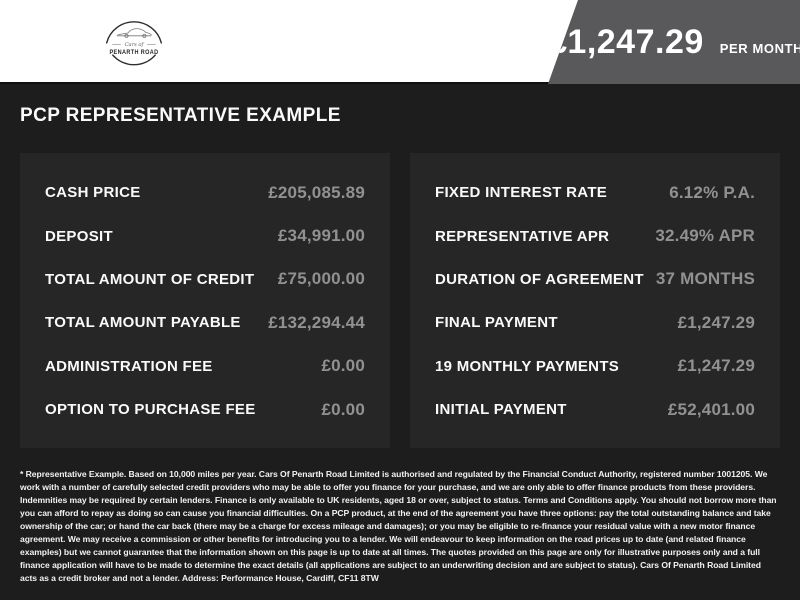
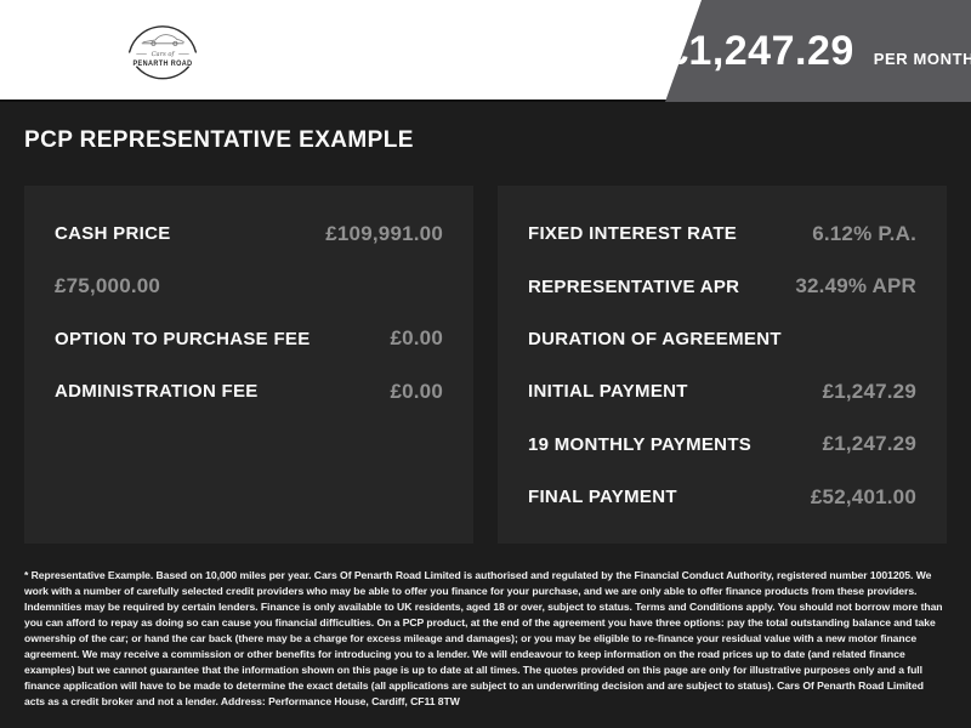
  1,247.29 PER MONTH
  PCP REPRESENTATIVE EXAMPLE
  CASH PRICE
- £205,085.89
+ £109,991.00
- DEPOSIT
- £34,991.00
- TOTAL AMOUNT OF CREDIT
  £75,000.00
- TOTAL AMOUNT PAYABLE
- £132,294.44
- ADMINISTRATION FEE
+ OPTION TO PURCHASE FEE
  £0.00
- OPTION TO PURCHASE FEE
+ ADMINISTRATION FEE
  £0.00
  FIXED INTEREST RATE
  6.12% P.A.
  REPRESENTATIVE APR
  32.49% APR
  DURATION OF AGREEMENT
- 37 MONTHS
- FINAL PAYMENT
+ INITIAL PAYMENT
  £1,247.29
  19 MONTHLY PAYMENTS
  £1,247.29
- INITIAL PAYMENT
+ FINAL PAYMENT
  £52,401.00
  * Representative Example. Based on 10,000 miles per year. Cars Of Penarth Road Limited is authorised and regulated by the Financial Conduct Authority, registered number 1001205. We work with a number of carefully selected credit providers who may be able to offer you finance for your purchase, and we are only able to offer finance products from these providers. Indemnities may be required by certain lenders. Finance is only available to UK residents, aged 18 or over, subject to status. Terms and Conditions apply. You should not borrow more than you can afford to repay as doing so can cause you financial difficulties. On a PCP product, at the end of the agreement you have three options: pay the total outstanding balance and take ownership of the car; or hand the car back (there may be a charge for excess mileage and damages); or you may be eligible to re-finance your residual value with a new motor finance agreement. We may receive a commission or other benefits for introducing you to a lender. We will endeavour to keep information on the road prices up to date (and related finance examples) but we cannot guarantee that the information shown on this page is up to date at all times. The quotes provided on this page are only for illustrative purposes only and a full finance application will have to be made to determine the exact details (all applications are subject to an underwriting decision and are subject to status). Cars Of Penarth Road Limited acts as a credit broker and not a lender. Address: Performance House, Cardiff, CF11 8TW
